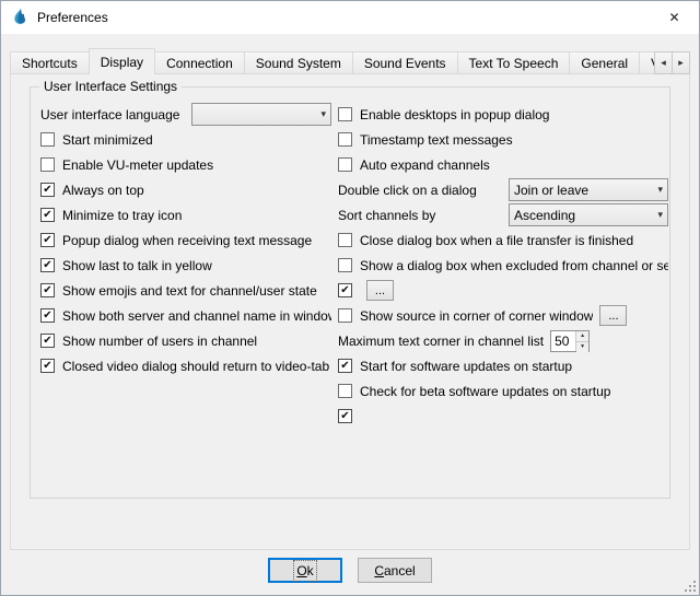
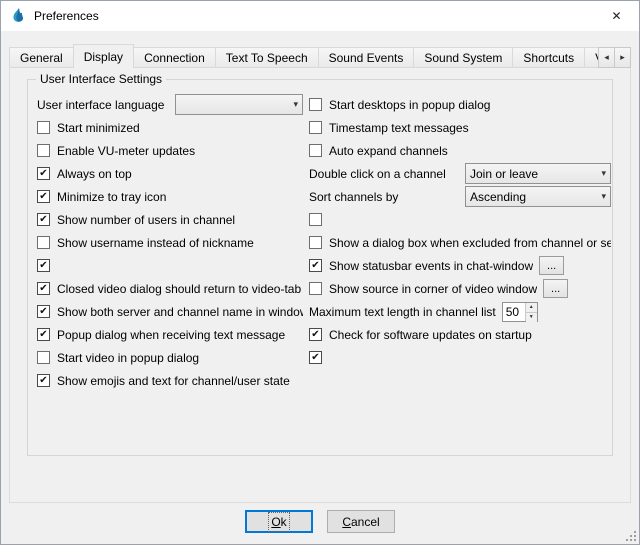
  Preferences
  ✕
- Shortcuts
+ General
  Display
  Connection
- Sound System
+ Text To Speech
  Sound Events
- Text To Speech
+ Sound System
- General
+ Shortcuts
  ◂
  ▸
  User Interface Settings
  User interface language
  ▾
  Start minimized
  Enable VU-meter updates
  ✔
  Always on top
  ✔
  Minimize to tray icon
  ✔
- Popup dialog when receiving text message
+ Show number of users in channel
+ Show username instead of nickname
  ✔
- Show last to talk in yellow
  ✔
- Show emojis and text for channel/user state
+ Closed video dialog should return to video-tab
  ✔
  Show both server and channel name in windo
  ✔
- Show number of users in channel
+ Popup dialog when receiving text message
+ Start video in popup dialog
  ✔
- Closed video dialog should return to video-tab
+ Show emojis and text for channel/user state
- Enable desktops in popup dialog
+ Start desktops in popup dialog
  Timestamp text messages
  Auto expand channels
- Double click on a dialog
+ Double click on a channel
  Join or leave
  ▾
  Sort channels by
  Ascending
  ▾
- Close dialog box when a file transfer is finished
  Show a dialog box when excluded from channel or se
  ✔
+ Show statusbar events in chat-window
  ...
- Show source in corner of corner window
+ Show source in corner of video window
  ...
- Maximum text corner in channel list
+ Maximum text length in channel list
  50
  ✔
- Start for software updates on startup
+ Check for software updates on startup
- Check for beta software updates on startup
  ✔
  Ok
  Cancel
